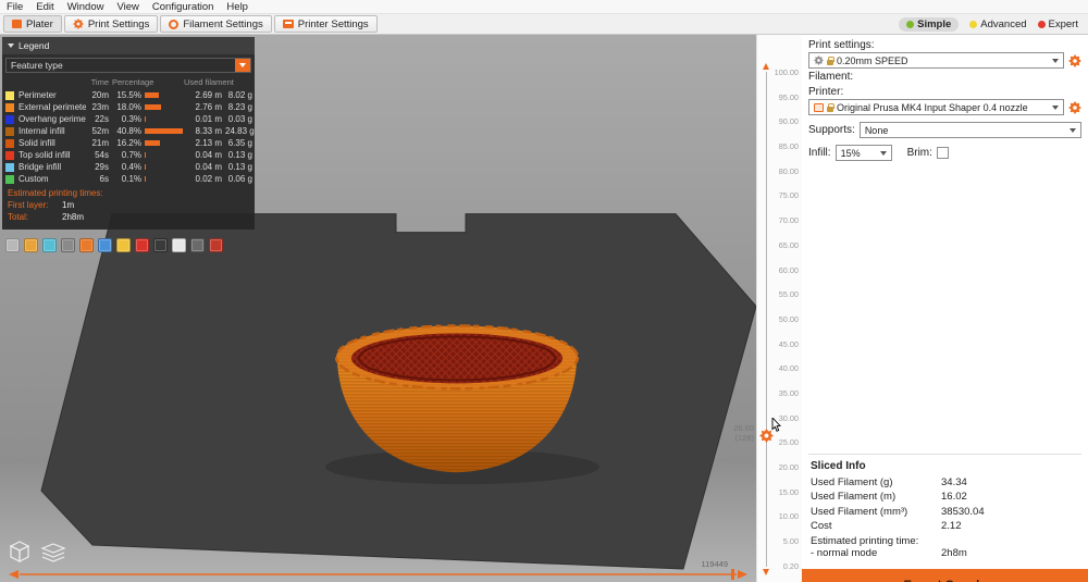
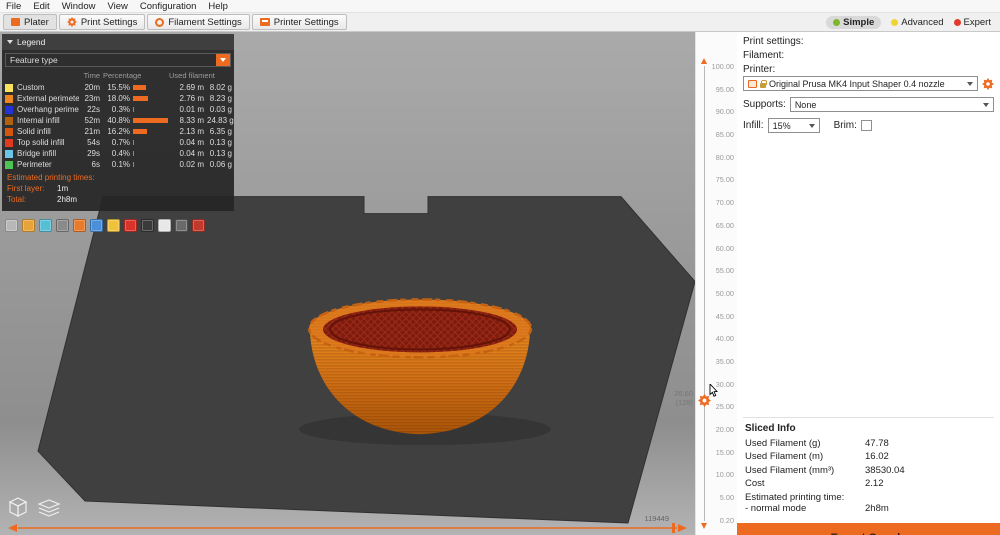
  File
  Edit
  Window
  View
  Configuration
  Help
  Plater
  Print Settings
  Filament Settings
  Printer Settings
  Simple
  Advanced
  Expert
  Legend
  Feature type
  Time
  Percentage
  Used filament
- Perimeter
+ Custom
  20m
  15.5%
  2.69 m
  8.02 g
  External perimete
  23m
  18.0%
  2.76 m
  8.23 g
  Overhang perime
  22s
  0.3%
  0.01 m
  0.03 g
  Internal infill
  52m
  40.8%
  8.33 m
  24.83 g
  Solid infill
  21m
  16.2%
  2.13 m
  6.35 g
  Top solid infill
  54s
  0.7%
  0.04 m
  0.13 g
  Bridge infill
  29s
  0.4%
  0.04 m
  0.13 g
- Custom
+ Perimeter
  6s
  0.1%
  0.02 m
  0.06 g
  Estimated printing times:
  First layer:
  1m
  Total:
  2h8m
  119449
  100.00
  95.00
  90.00
  85.00
  80.00
  75.00
  70.00
  65.00
  60.00
  55.00
  50.00
  45.00
  40.00
  35.00
  30.00
  25.00
  20.00
  15.00
  10.00
  5.00
  0.20
  Print settings:
- 0.20mm SPEED
  Filament:
  Printer:
  Original Prusa MK4 Input Shaper 0.4 nozzle
  Supports:
  None
  Infill:
  15%
  Brim:
  Sliced Info
  Used Filament (g)
- 34.34
+ 47.78
  Used Filament (m)
  16.02
  Used Filament (mm³)
  38530.04
  Cost
  2.12
  Estimated printing time:
  - normal mode
  2h8m
